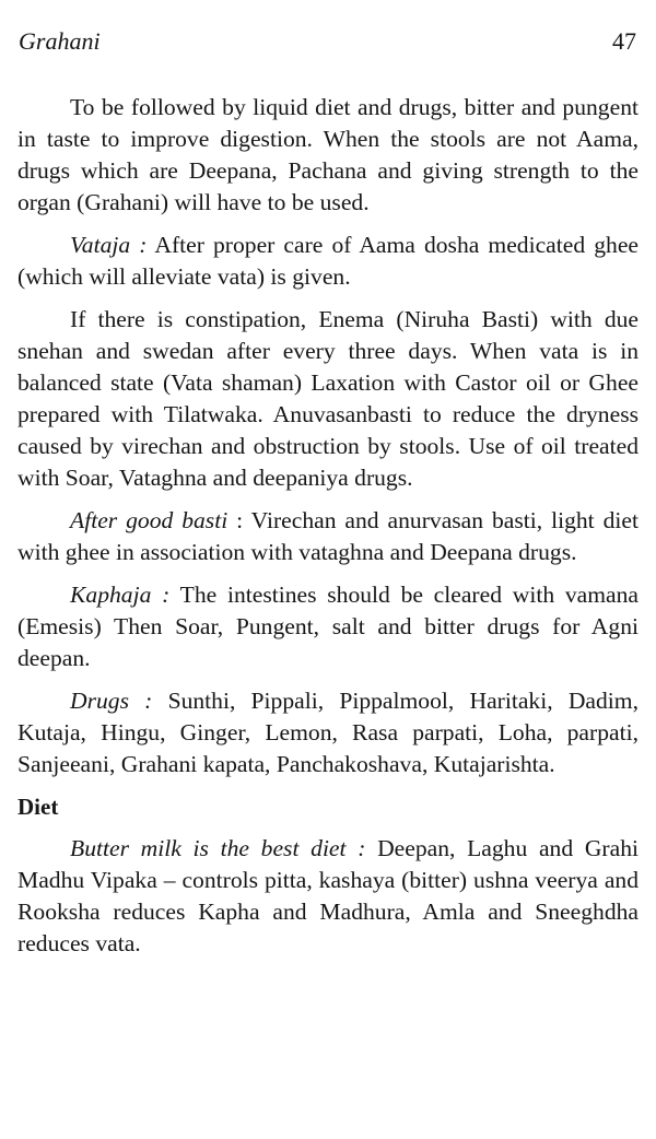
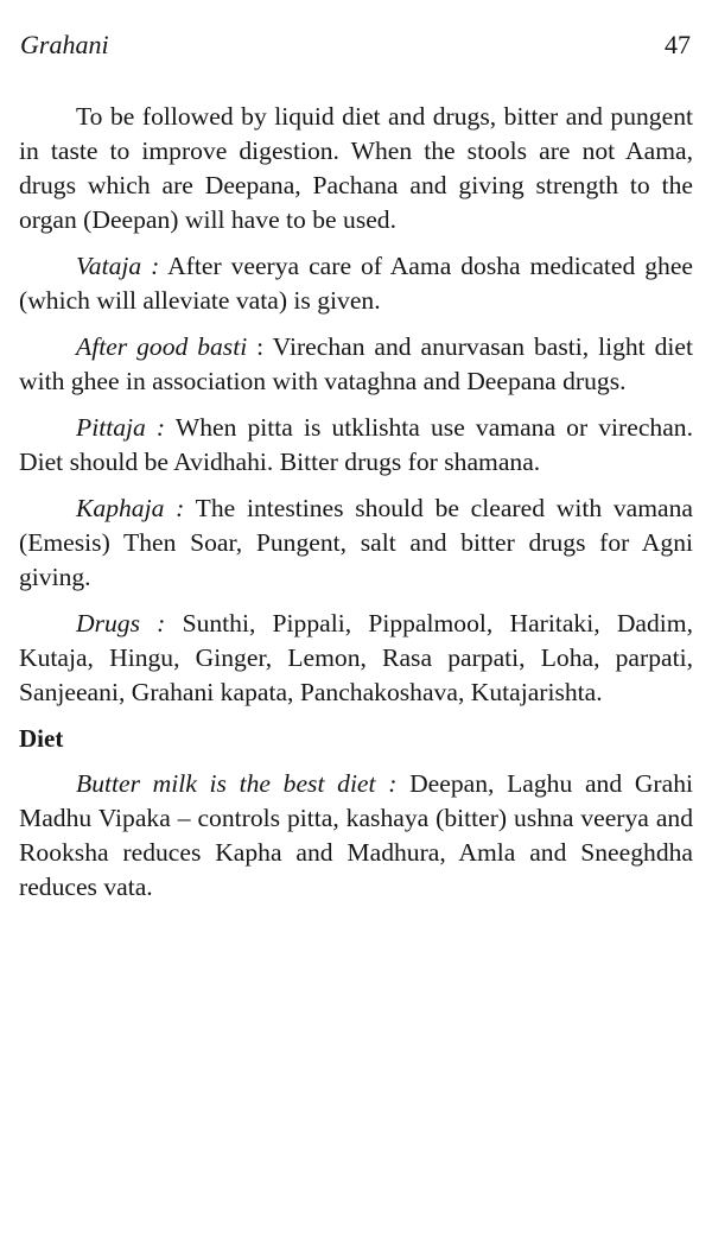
  Grahani
  47
- To be followed by liquid diet and drugs, bitter and pungent in taste to improve digestion. When the stools are not Aama, drugs which are Deepana, Pachana and giving strength to the organ (Grahani) will have to be used.
+ To be followed by liquid diet and drugs, bitter and pungent in taste to improve digestion. When the stools are not Aama, drugs which are Deepana, Pachana and giving strength to the organ (Deepan) will have to be used.
- Vataja : After proper care of Aama dosha medicated ghee (which will alleviate vata) is given.
+ Vataja : After veerya care of Aama dosha medicated ghee (which will alleviate vata) is given.
- If there is constipation, Enema (Niruha Basti) with due snehan and swedan after every three days. When vata is in balanced state (Vata shaman) Laxation with Castor oil or Ghee prepared with Tilatwaka. Anuvasanbasti to reduce the dryness caused by virechan and obstruction by stools. Use of oil treated with Soar, Vataghna and deepaniya drugs.
  After good basti : Virechan and anurvasan basti, light diet with ghee in association with vataghna and Deepana drugs.
+ Pittaja : When pitta is utklishta use vamana or virechan. Diet should be Avidhahi. Bitter drugs for shamana.
- Kaphaja : The intestines should be cleared with vamana (Emesis) Then Soar, Pungent, salt and bitter drugs for Agni deepan.
+ Kaphaja : The intestines should be cleared with vamana (Emesis) Then Soar, Pungent, salt and bitter drugs for Agni giving.
  Drugs : Sunthi, Pippali, Pippalmool, Haritaki, Dadim, Kutaja, Hingu, Ginger, Lemon, Rasa parpati, Loha, parpati, Sanjeeani, Grahani kapata, Panchakoshava, Kutajarishta.
  Diet
  Butter milk is the best diet : Deepan, Laghu and Grahi Madhu Vipaka – controls pitta, kashaya (bitter) ushna veerya and Rooksha reduces Kapha and Madhura, Amla and Sneeghdha reduces vata.
